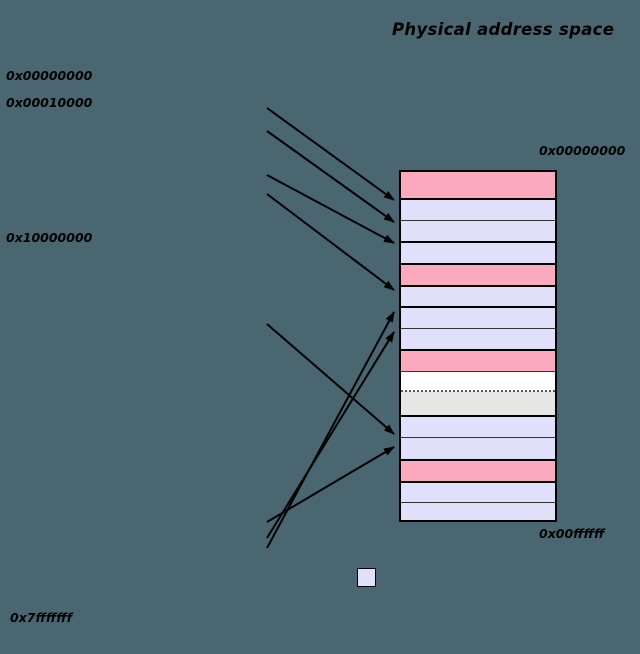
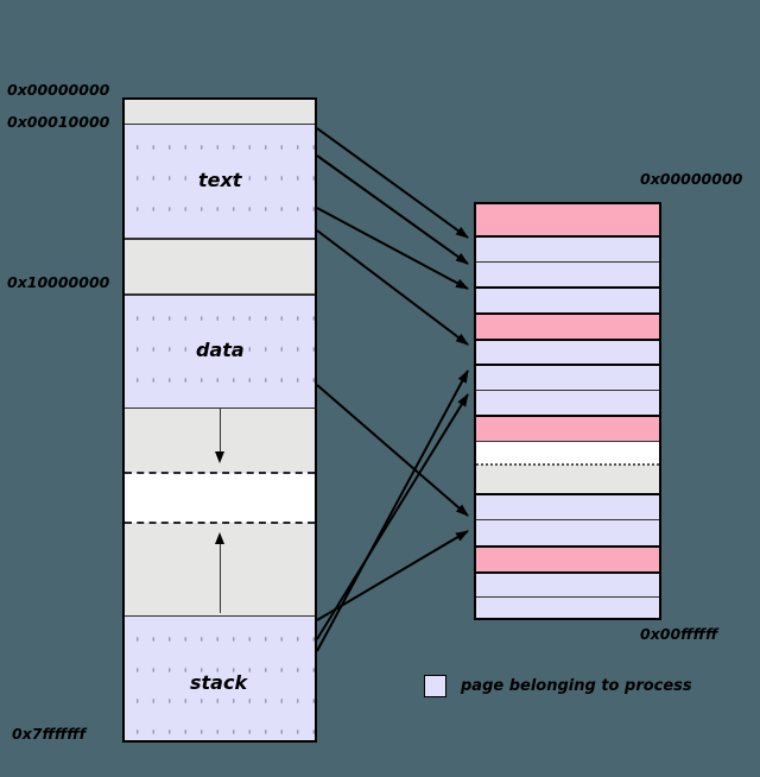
- Physical address space
  0x00000000
  0x00010000
  0x10000000
  0x7fffffff
  0x00000000
  0x00ffffff
+ text
+ data
+ stack
+ page belonging to process
